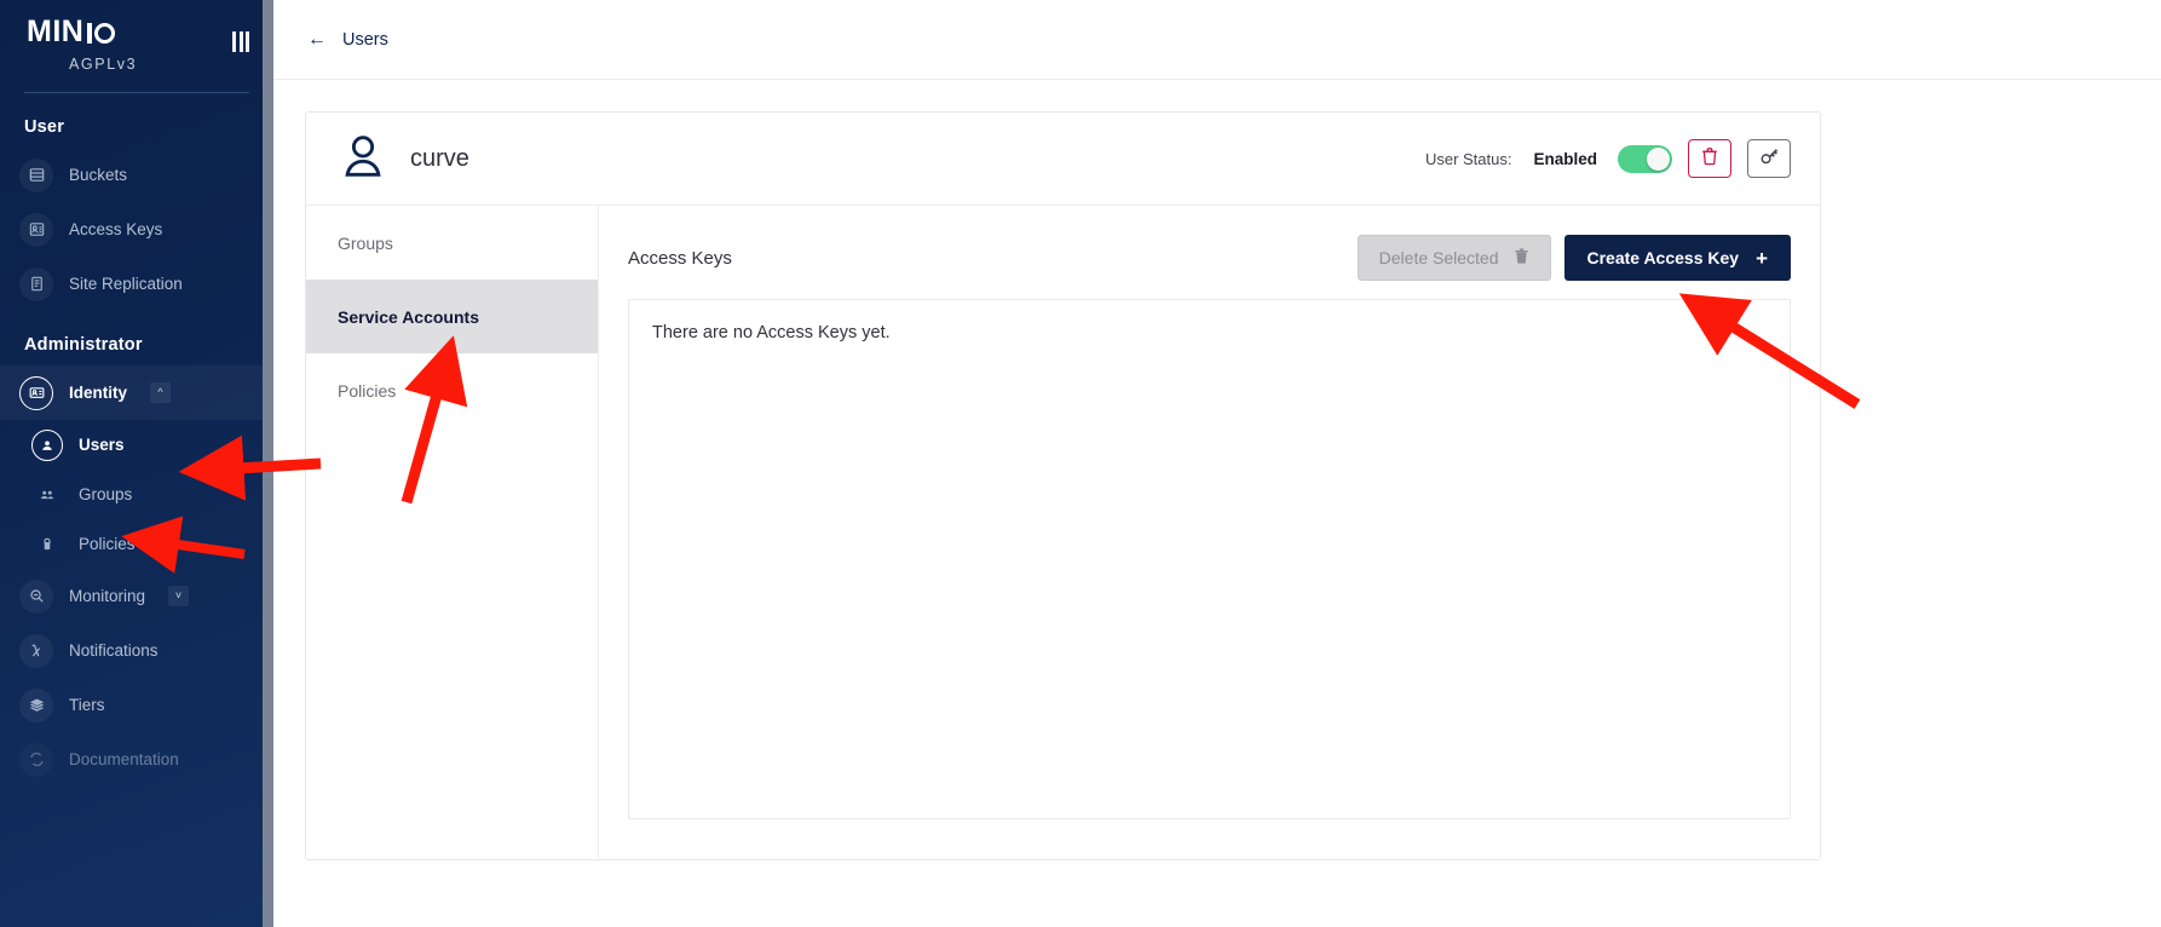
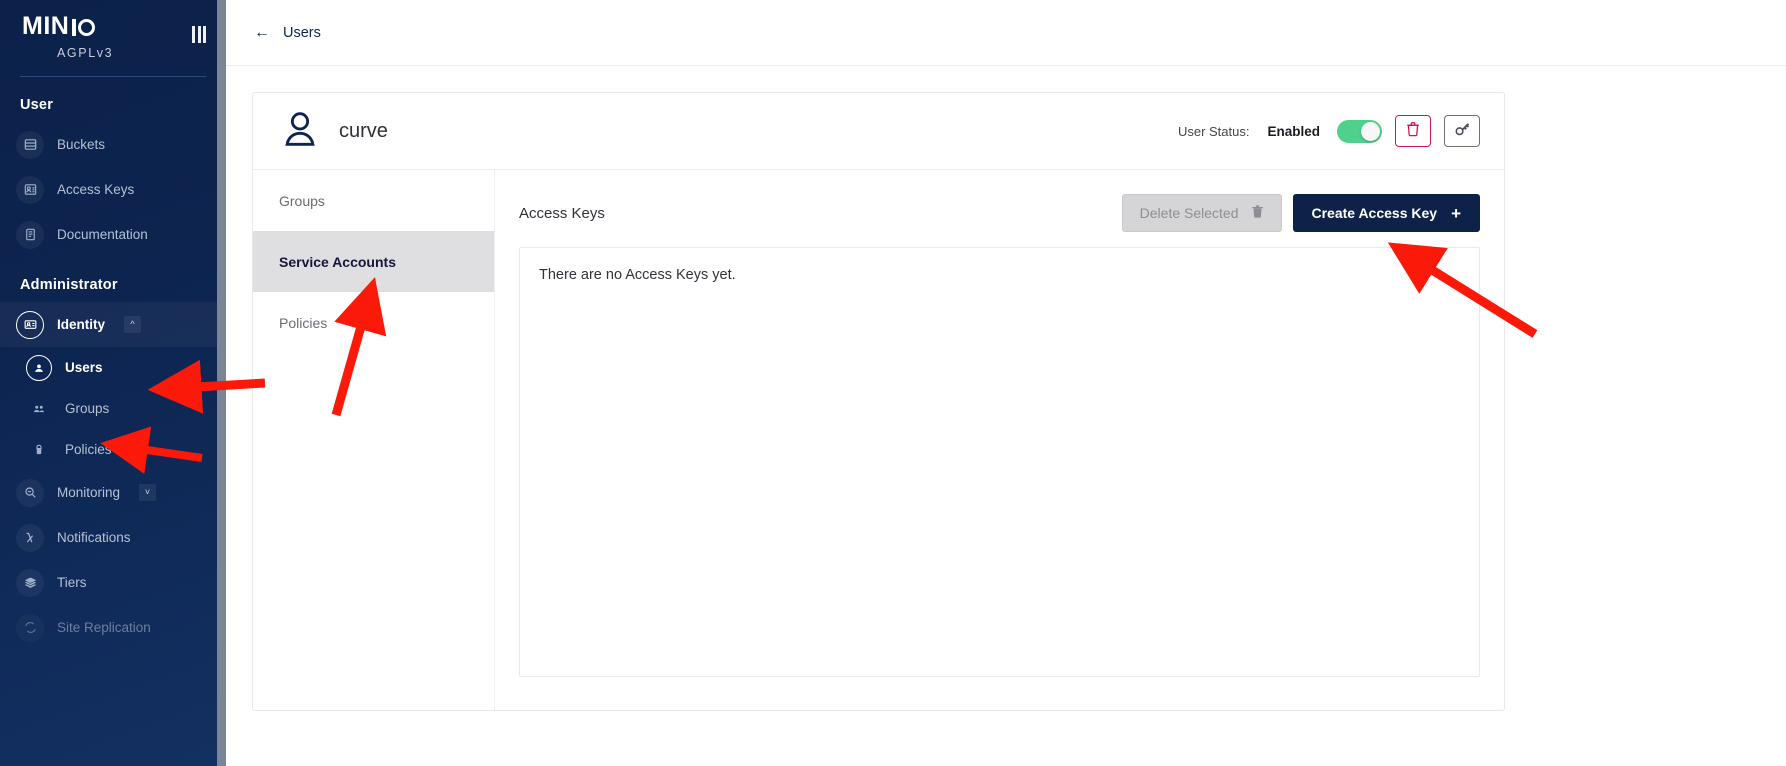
  MIN
  AGPLv3
  User
  Buckets
  Access Keys
- Site Replication
+ Documentation
  Administrator
  Identity
  ^
  Users
  Groups
  Policies
  Monitoring
  ˅
  Notifications
  Tiers
- Documentation
+ Site Replication
  ←
  Users
  curve
  User Status:
  Enabled
  Groups
  Service Accounts
  Policies
  Access Keys
  Delete Selected
  Create Access Key
  +
  There are no Access Keys yet.
